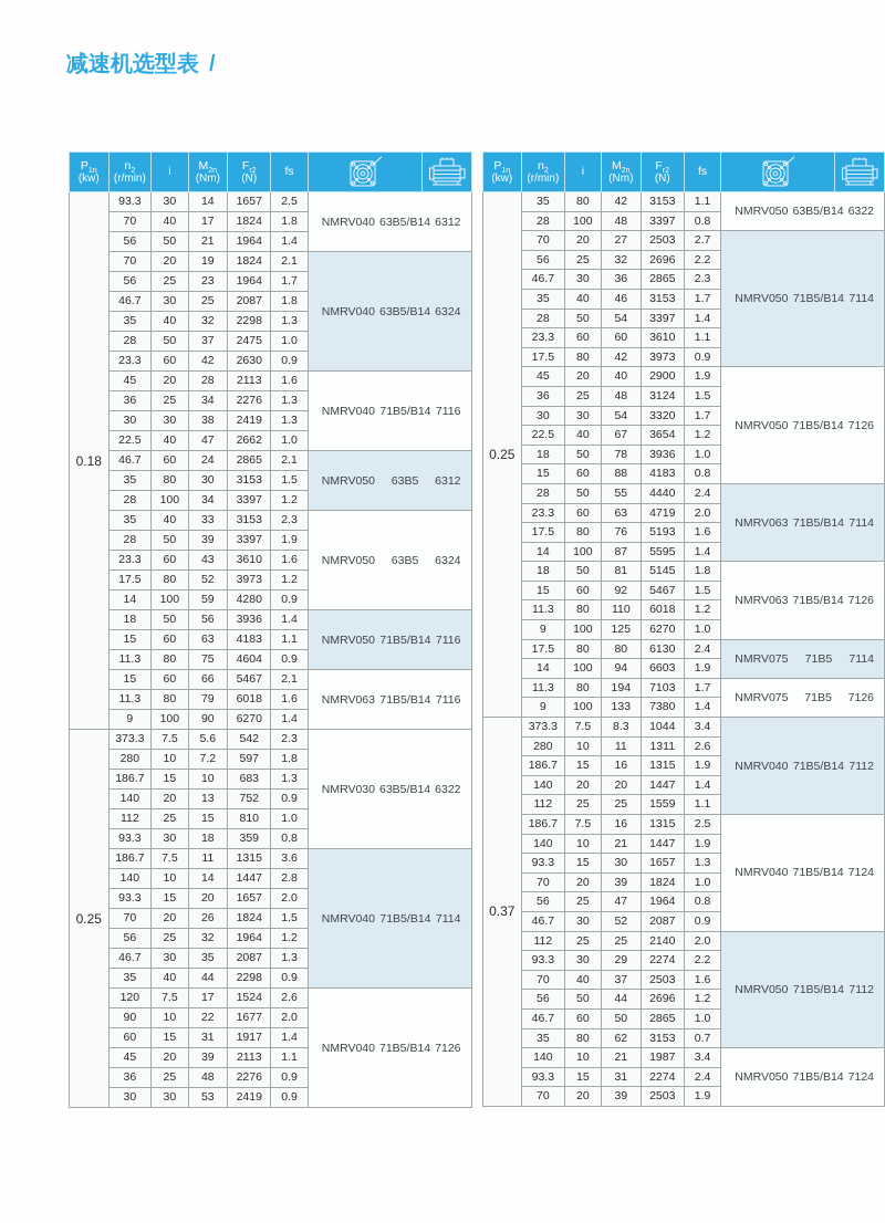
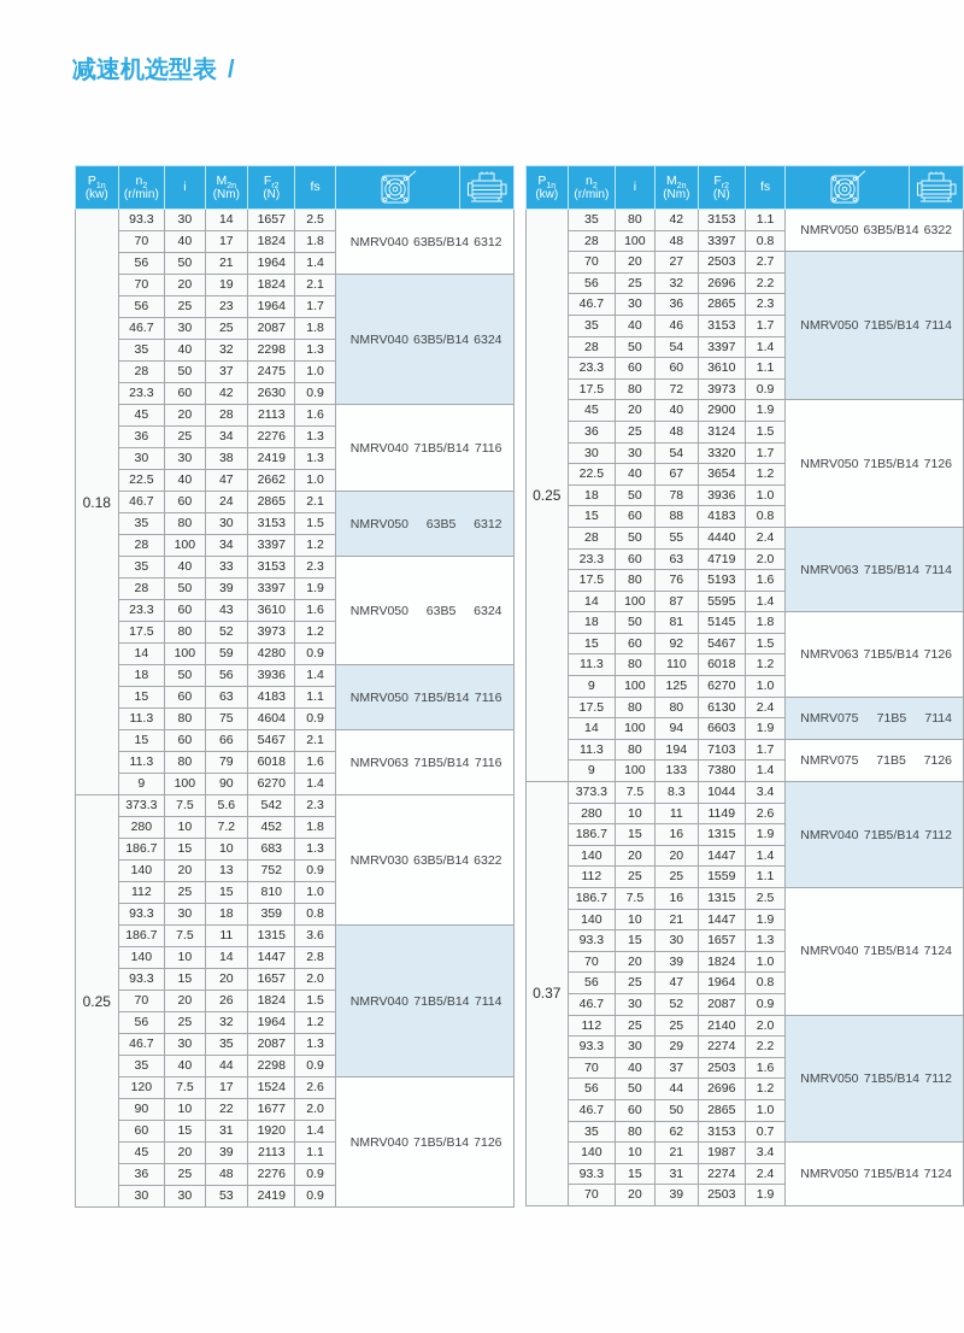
  减速机选型表
  /
  P(kw)	n(r/min)	i	M(Nm)	F(N)	fs
  0.18	93.3	30	14	1657	2.5	NMRV040 63B5/B14 6312
  70	40	17	1824	1.8
  56	50	21	1964	1.4
  70	20	19	1824	2.1	NMRV040 63B5/B14 6324
  56	25	23	1964	1.7
  46.7	30	25	2087	1.8
  35	40	32	2298	1.3
  28	50	37	2475	1.0
  23.3	60	42	2630	0.9
  45	20	28	2113	1.6	NMRV040 71B5/B14 7116
  36	25	34	2276	1.3
  30	30	38	2419	1.3
  22.5	40	47	2662	1.0
  46.7	60	24	2865	2.1	NMRV050 63B5 6312
  35	80	30	3153	1.5
  28	100	34	3397	1.2
  35	40	33	3153	2.3	NMRV050 63B5 6324
  28	50	39	3397	1.9
  23.3	60	43	3610	1.6
  17.5	80	52	3973	1.2
  14	100	59	4280	0.9
  18	50	56	3936	1.4	NMRV050 71B5/B14 7116
  15	60	63	4183	1.1
  11.3	80	75	4604	0.9
  15	60	66	5467	2.1	NMRV063 71B5/B14 7116
  11.3	80	79	6018	1.6
  9	100	90	6270	1.4
  0.25	373.3	7.5	5.6	542	2.3	NMRV030 63B5/B14 6322
- 280	10	7.2	597	1.8
+ 280	10	7.2	452	1.8
  186.7	15	10	683	1.3
  140	20	13	752	0.9
  112	25	15	810	1.0
  93.3	30	18	359	0.8
  186.7	7.5	11	1315	3.6	NMRV040 71B5/B14 7114
  140	10	14	1447	2.8
  93.3	15	20	1657	2.0
  70	20	26	1824	1.5
  56	25	32	1964	1.2
  46.7	30	35	2087	1.3
  35	40	44	2298	0.9
  120	7.5	17	1524	2.6	NMRV040 71B5/B14 7126
  90	10	22	1677	2.0
- 60	15	31	1917	1.4
+ 60	15	31	1920	1.4
  45	20	39	2113	1.1
  36	25	48	2276	0.9
  30	30	53	2419	0.9
  P(kw)	n(r/min)	i	M(Nm)	F(N)	fs
  0.25	35	80	42	3153	1.1	NMRV050 63B5/B14 6322
  28	100	48	3397	0.8
  70	20	27	2503	2.7	NMRV050 71B5/B14 7114
  56	25	32	2696	2.2
  46.7	30	36	2865	2.3
  35	40	46	3153	1.7
  28	50	54	3397	1.4
  23.3	60	60	3610	1.1
- 17.5	80	42	3973	0.9
+ 17.5	80	72	3973	0.9
  45	20	40	2900	1.9	NMRV050 71B5/B14 7126
  36	25	48	3124	1.5
  30	30	54	3320	1.7
  22.5	40	67	3654	1.2
  18	50	78	3936	1.0
  15	60	88	4183	0.8
  28	50	55	4440	2.4	NMRV063 71B5/B14 7114
  23.3	60	63	4719	2.0
  17.5	80	76	5193	1.6
  14	100	87	5595	1.4
  18	50	81	5145	1.8	NMRV063 71B5/B14 7126
  15	60	92	5467	1.5
  11.3	80	110	6018	1.2
  9	100	125	6270	1.0
  17.5	80	80	6130	2.4	NMRV075 71B5 7114
  14	100	94	6603	1.9
  11.3	80	194	7103	1.7	NMRV075 71B5 7126
  9	100	133	7380	1.4
  0.37	373.3	7.5	8.3	1044	3.4	NMRV040 71B5/B14 7112
- 280	10	11	1311	2.6
+ 280	10	11	1149	2.6
  186.7	15	16	1315	1.9
  140	20	20	1447	1.4
  112	25	25	1559	1.1
  186.7	7.5	16	1315	2.5	NMRV040 71B5/B14 7124
  140	10	21	1447	1.9
  93.3	15	30	1657	1.3
  70	20	39	1824	1.0
  56	25	47	1964	0.8
  46.7	30	52	2087	0.9
  112	25	25	2140	2.0	NMRV050 71B5/B14 7112
  93.3	30	29	2274	2.2
  70	40	37	2503	1.6
  56	50	44	2696	1.2
  46.7	60	50	2865	1.0
  35	80	62	3153	0.7
  140	10	21	1987	3.4	NMRV050 71B5/B14 7124
  93.3	15	31	2274	2.4
  70	20	39	2503	1.9
